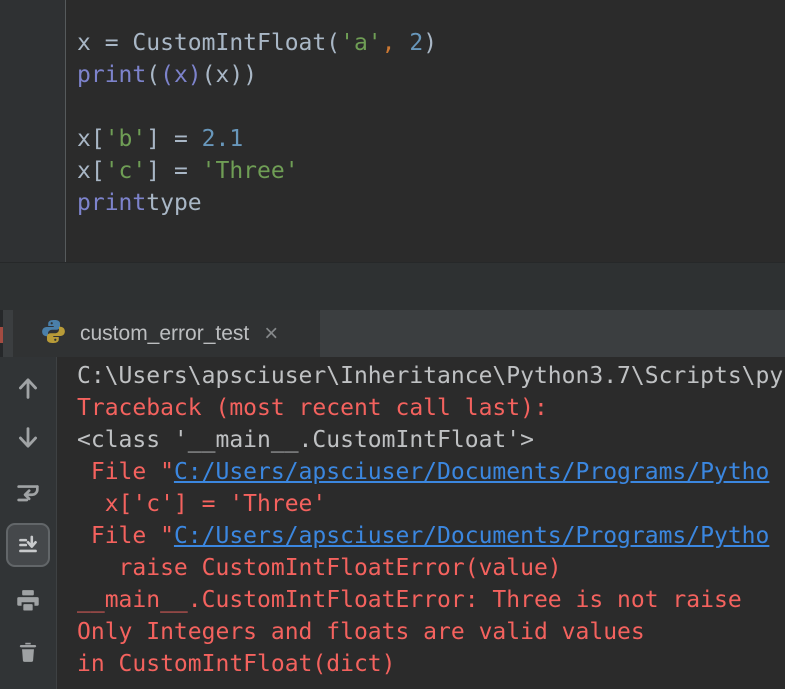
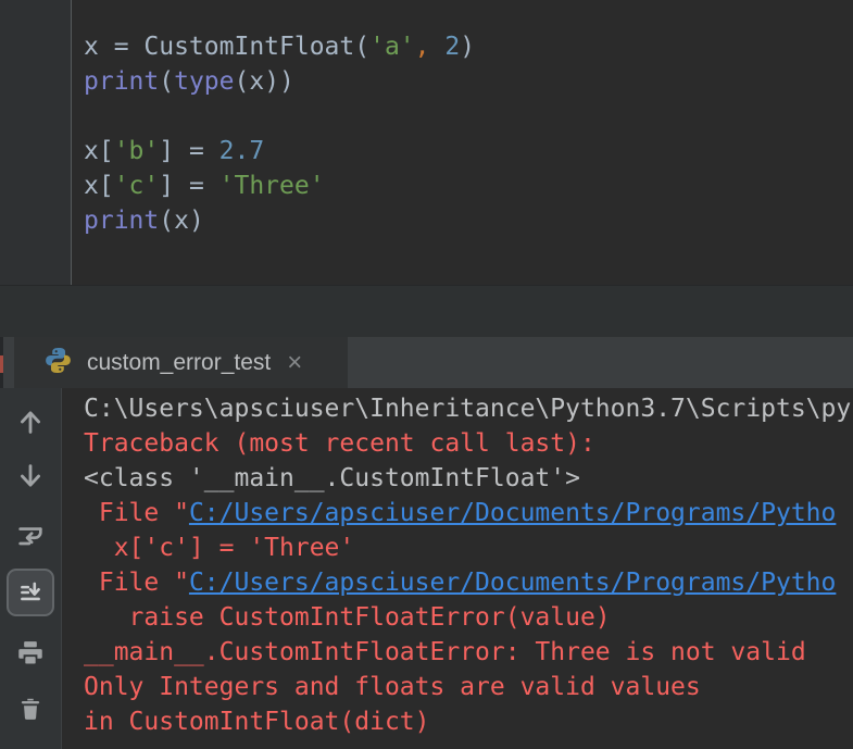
  x = CustomIntFloat('a', 2)
- print((x)(x))
+ print(type(x))
- x['b'] = 2.1
+ x['b'] = 2.7
  x['c'] = 'Three'
- printtype
+ print(x)
  custom_error_test
  ×
  C:\Users\apsciuser\Inheritance\Python3.7\Scripts\py
  Traceback (most recent call last):
  <class '__main__.CustomIntFloat'>
  File "C:/Users/apsciuser/Documents/Programs/Pytho
  x['c'] = 'Three'
  File "C:/Users/apsciuser/Documents/Programs/Pytho
  raise CustomIntFloatError(value)
- __main__.CustomIntFloatError: Three is not raise
+ __main__.CustomIntFloatError: Three is not valid
  Only Integers and floats are valid values
  in CustomIntFloat(dict)
